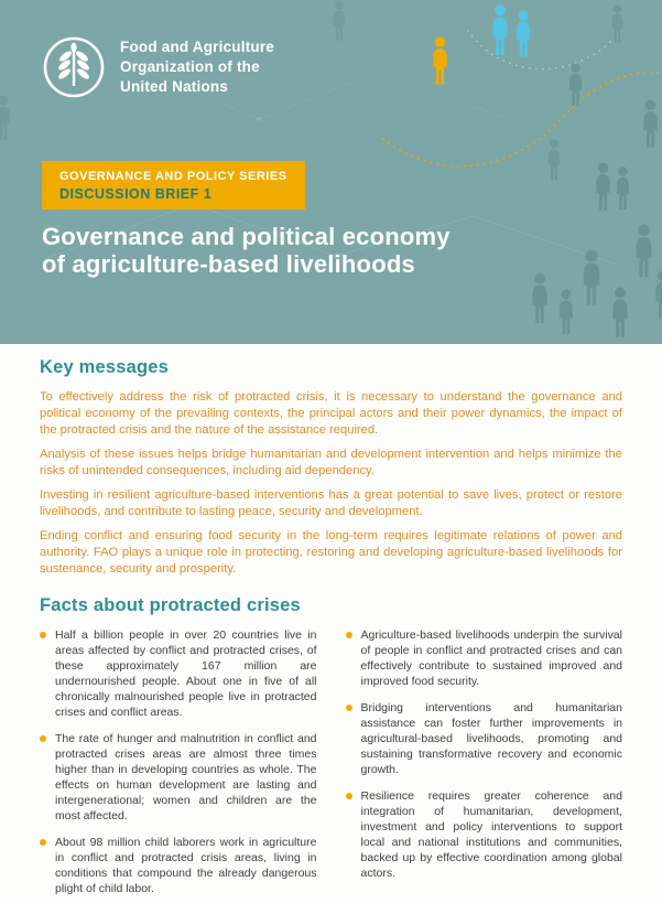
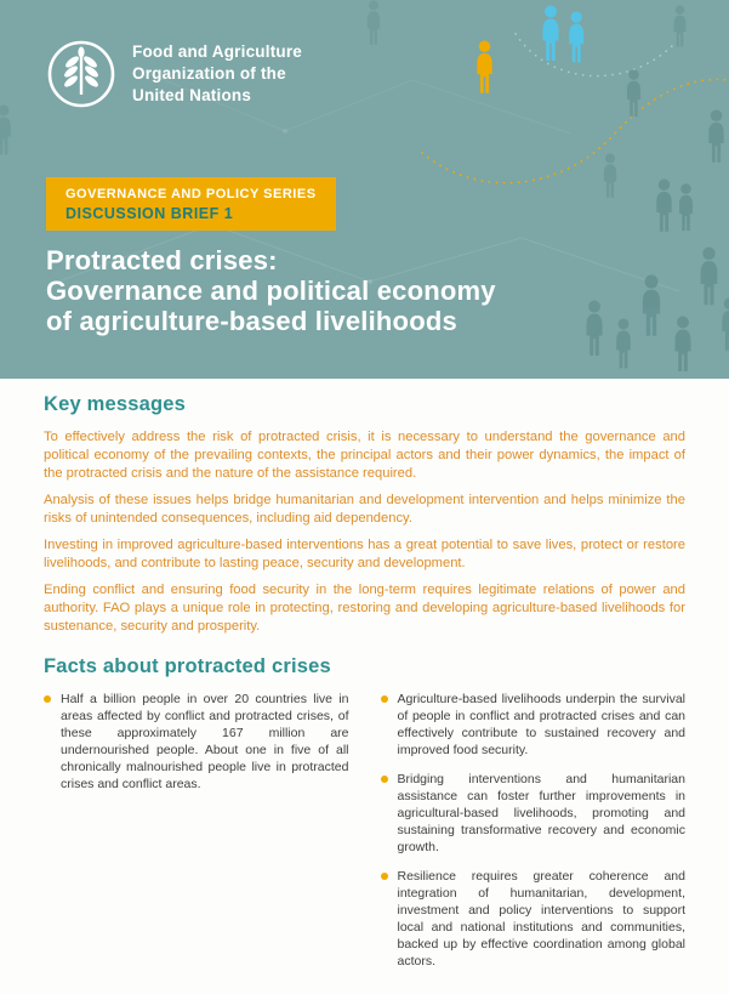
  Food and Agriculture
  Organization of the
  United Nations
  GOVERNANCE AND POLICY SERIES
  DISCUSSION BRIEF 1
+ Protracted crises:
  Governance and political economy
  of agriculture-based livelihoods
  Key messages
  To effectively address the risk of protracted crisis, it is necessary to understand the governance and political economy of the prevailing contexts, the principal actors and their power dynamics, the impact of the protracted crisis and the nature of the assistance required.
  Analysis of these issues helps bridge humanitarian and development intervention and helps minimize the risks of unintended consequences, including aid dependency.
- Investing in resilient agriculture-based interventions has a great potential to save lives, protect or restore livelihoods, and contribute to lasting peace, security and development.
+ Investing in improved agriculture-based interventions has a great potential to save lives, protect or restore livelihoods, and contribute to lasting peace, security and development.
  Ending conflict and ensuring food security in the long-term requires legitimate relations of power and authority. FAO plays a unique role in protecting, restoring and developing agriculture-based livelihoods for sustenance, security and prosperity.
  Facts about protracted crises
  Half a billion people in over 20 countries live in areas affected by conflict and protracted crises, of these approximately 167 million are undernourished people. About one in five of all chronically malnourished people live in protracted crises and conflict areas.
- The rate of hunger and malnutrition in conflict and protracted crises areas are almost three times higher than in developing countries as whole. The effects on human development are lasting and intergenerational; women and children are the most affected.
- About 98 million child laborers work in agriculture in conflict and protracted crisis areas, living in conditions that compound the already dangerous plight of child labor.
- Agriculture-based livelihoods underpin the survival of people in conflict and protracted crises and can effectively contribute to sustained improved and improved food security.
+ Agriculture-based livelihoods underpin the survival of people in conflict and protracted crises and can effectively contribute to sustained recovery and improved food security.
  Bridging interventions and humanitarian assistance can foster further improvements in agricultural-based livelihoods, promoting and sustaining transformative recovery and economic growth.
  Resilience requires greater coherence and integration of humanitarian, development, investment and policy interventions to support local and national institutions and communities, backed up by effective coordination among global actors.
